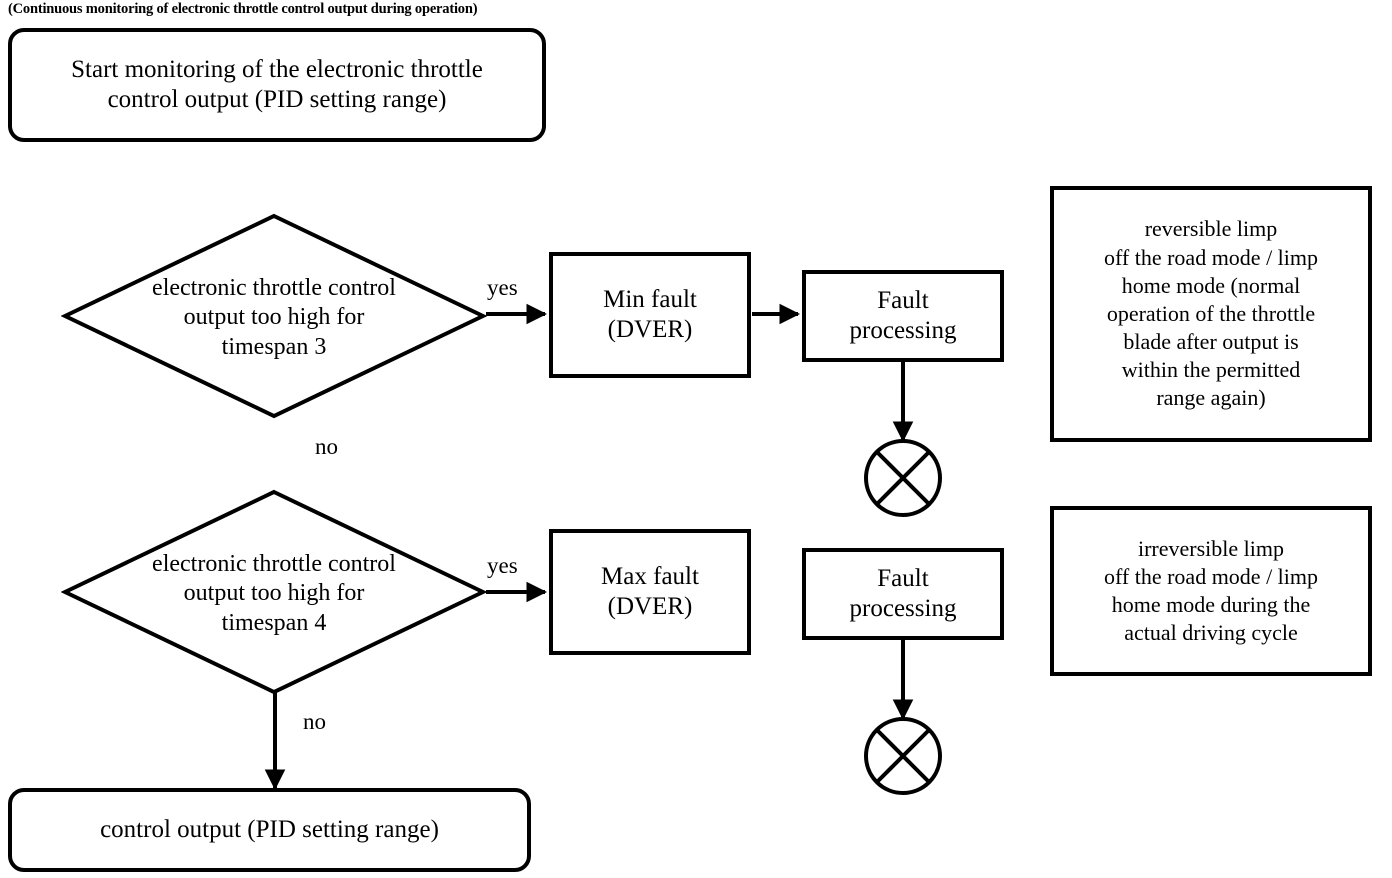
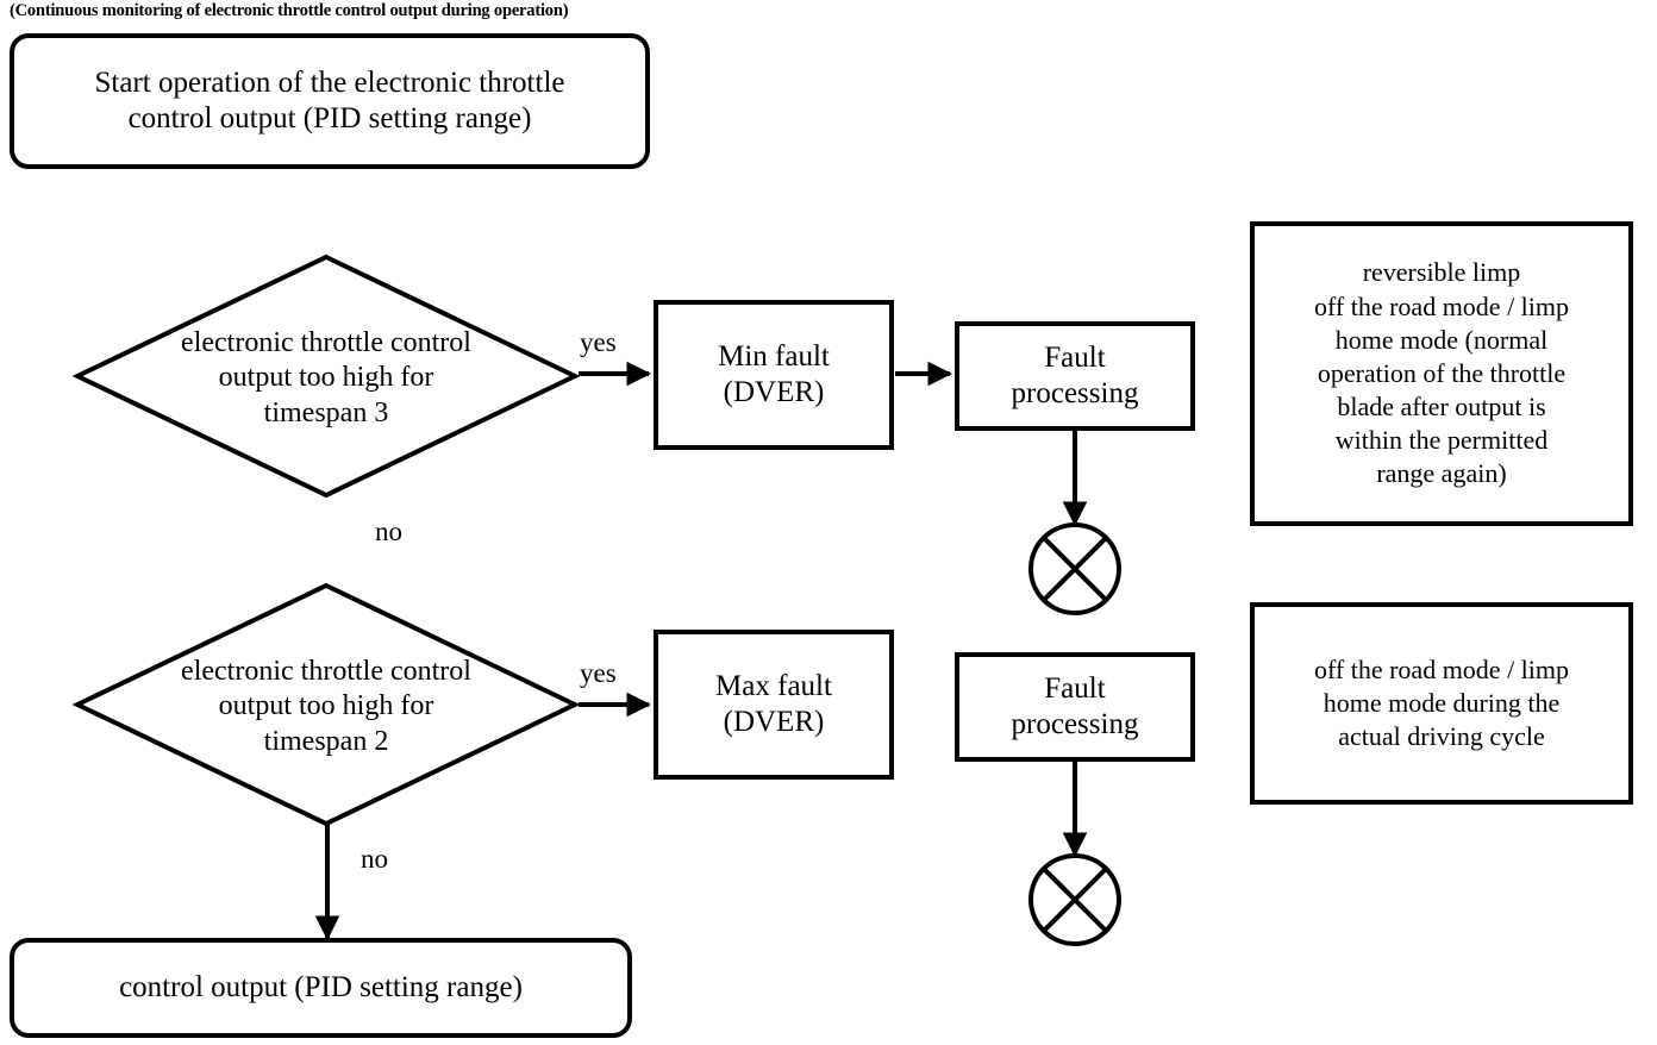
  (Continuous monitoring of electronic throttle control output during operation)
- Start monitoring of the electronic throttle
+ Start operation of the electronic throttle
  control output (PID setting range)
  electronic throttle control
  output too high for
  timespan 3
  yes
  no
  Min fault
  (DVER)
  Fault
  processing
  reversible limp
  off the road mode / limp
  home mode (normal
  operation of the throttle
  blade after output is
  within the permitted
  range again)
  electronic throttle control
  output too high for
- timespan 4
+ timespan 2
  yes
  no
  Max fault
  (DVER)
  Fault
  processing
- irreversible limp
  off the road mode / limp
  home mode during the
  actual driving cycle
  control output (PID setting range)
